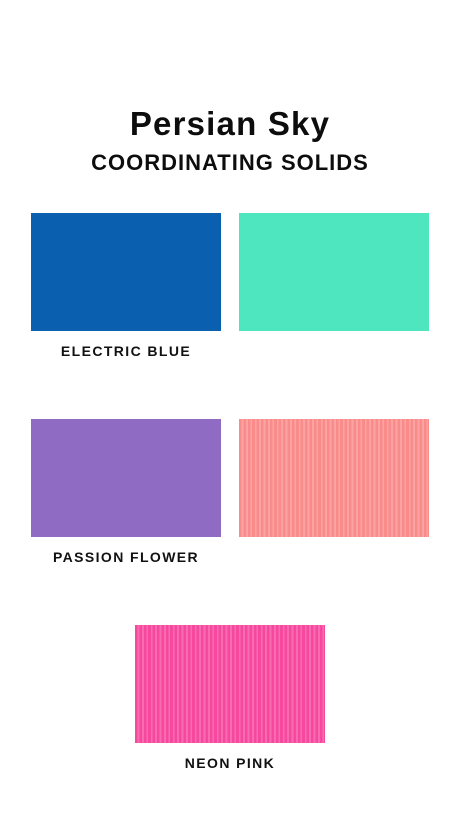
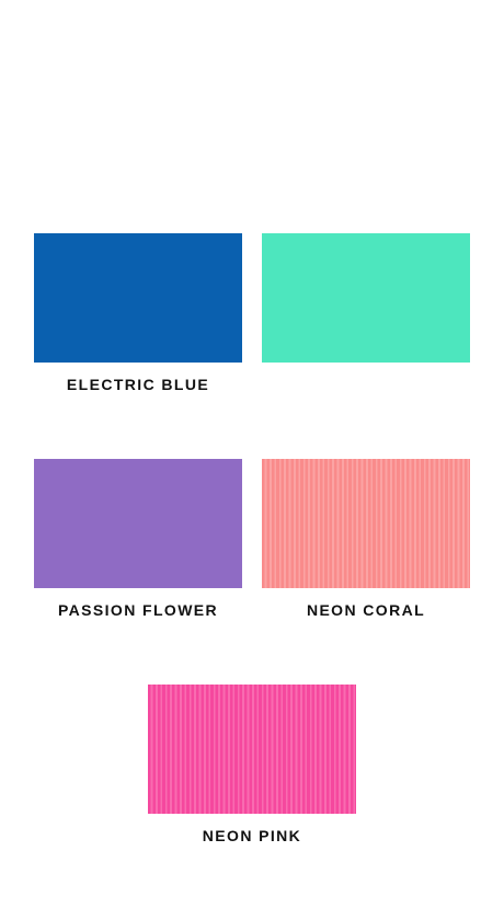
- Persian Sky
- COORDINATING SOLIDS
  ELECTRIC BLUE
  PASSION FLOWER
+ NEON CORAL
  NEON PINK
